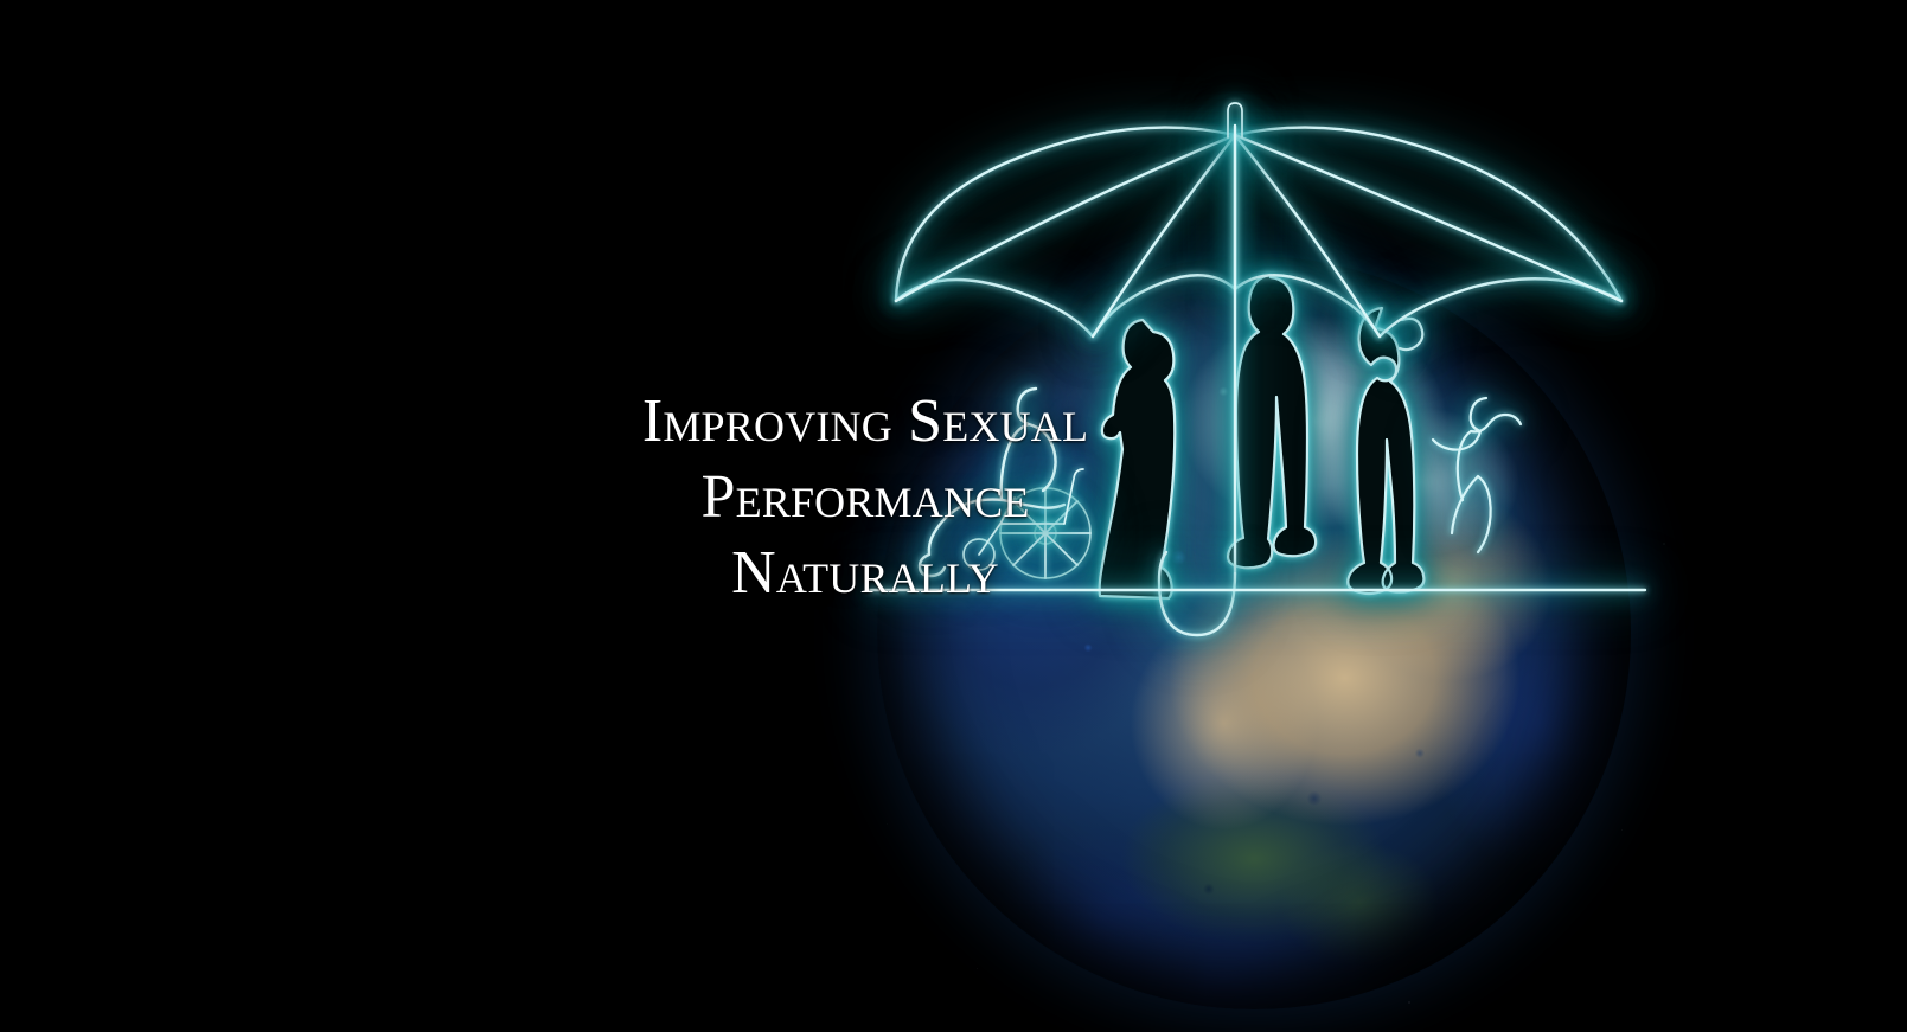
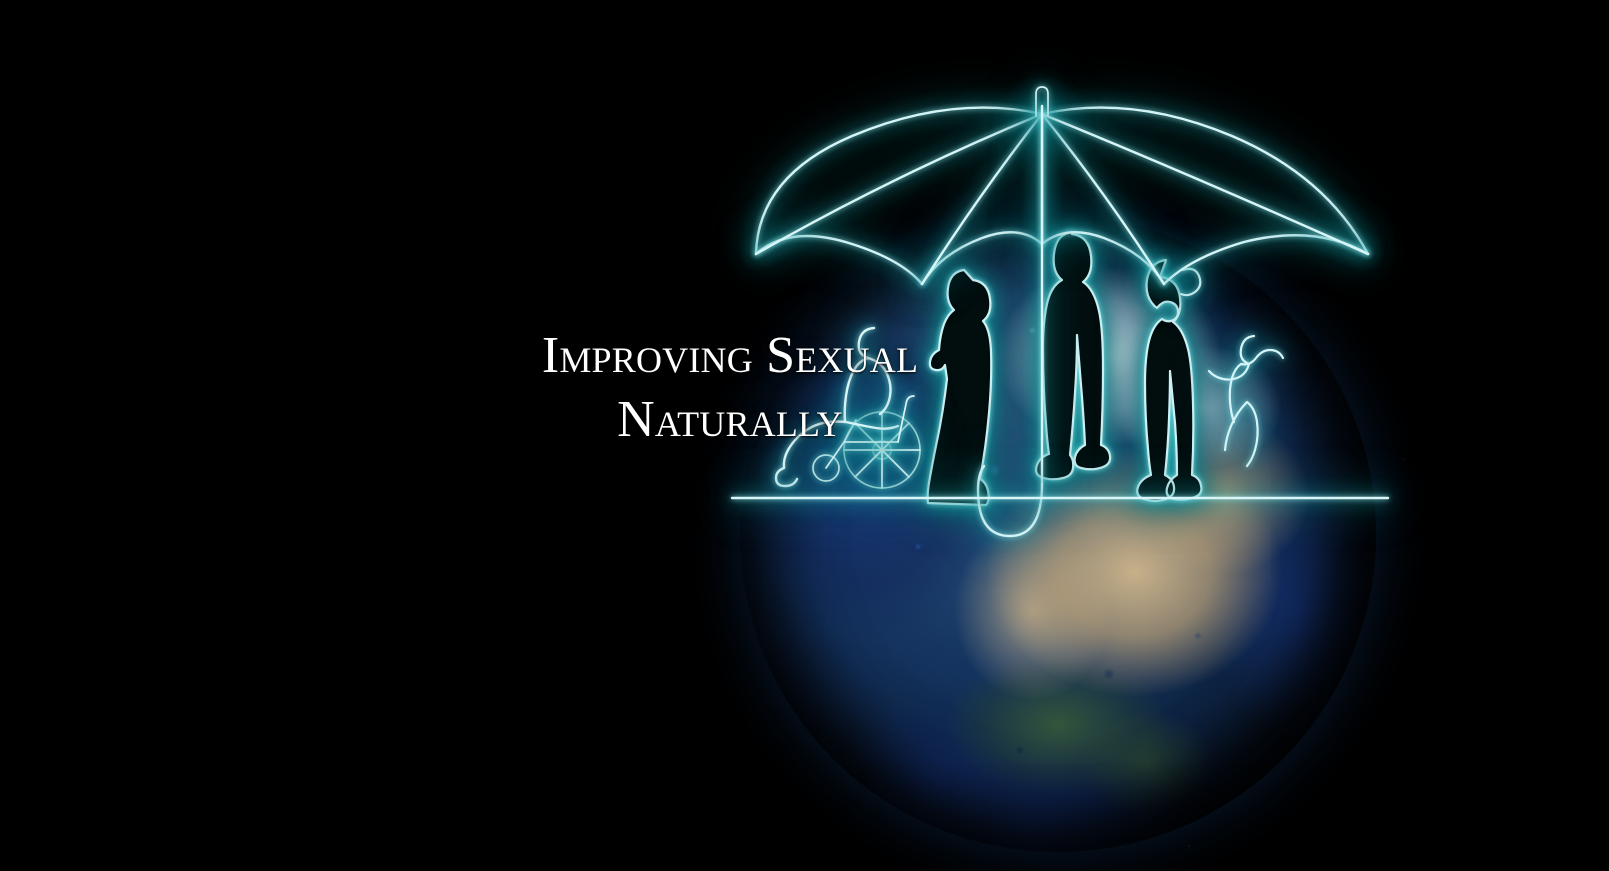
  Improving Sexual
- Performance
  Naturally
